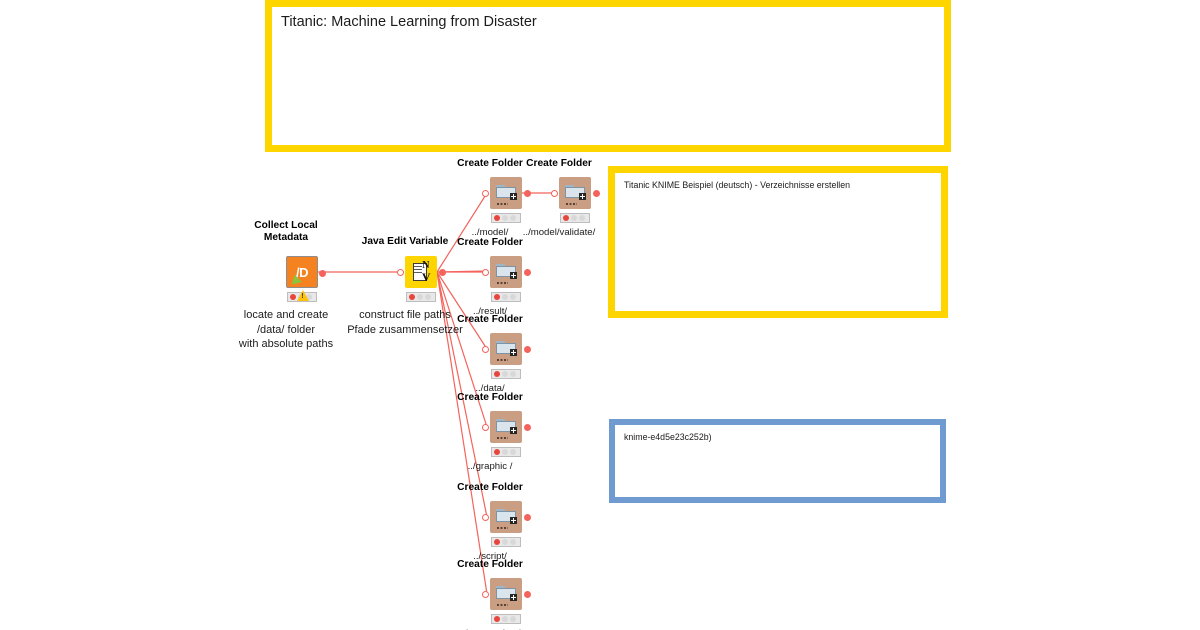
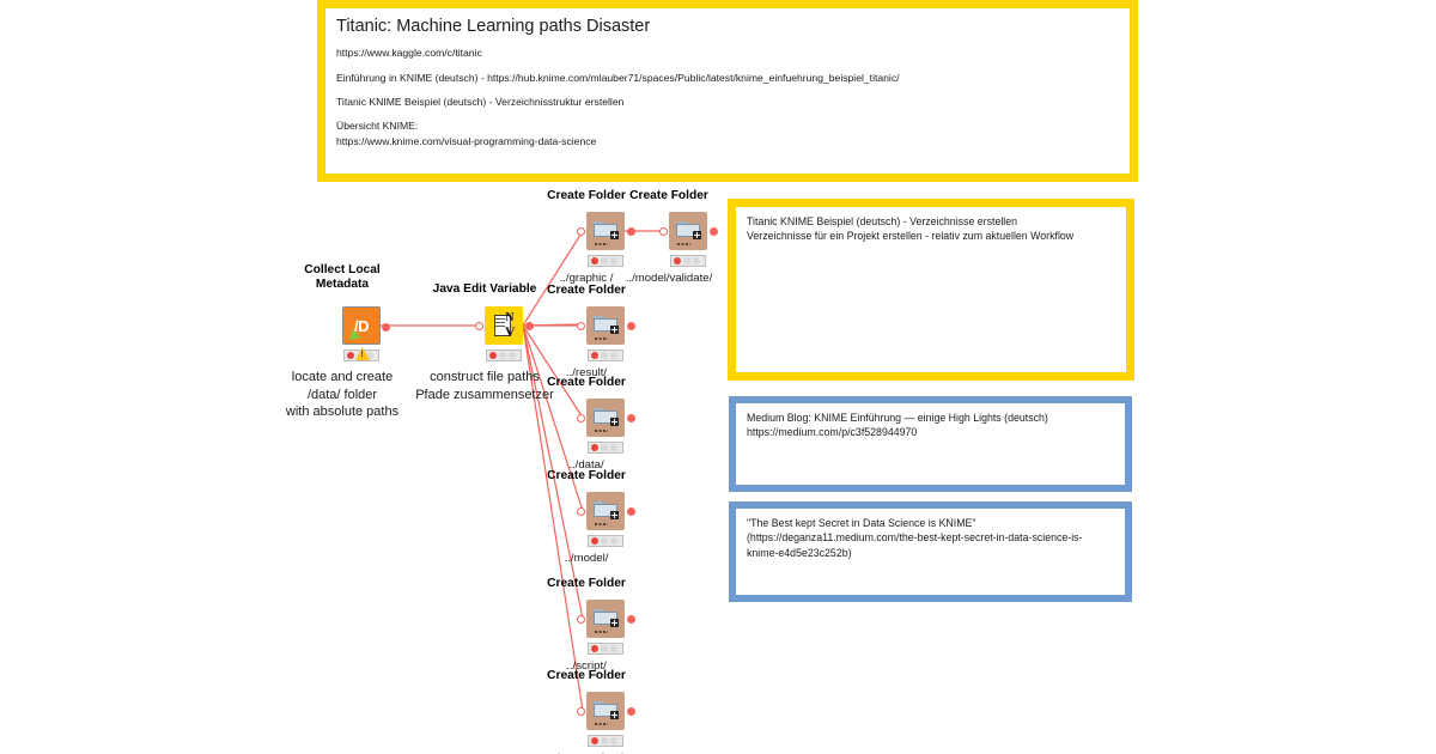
- Titanic: Machine Learning from Disaster
+ Titanic: Machine Learning paths Disaster
+ https://www.kaggle.com/c/titanic
+ Einführung in KNIME (deutsch) - https://hub.knime.com/mlauber71/spaces/Public/latest/knime_einfuehrung_beispiel_titanic/
+ Titanic KNIME Beispiel (deutsch) - Verzeichnisstruktur erstellen
+ Übersicht KNIME:
+ https://www.knime.com/visual-programming-data-science
  Titanic KNIME Beispiel (deutsch) - Verzeichnisse erstellen
+ Verzeichnisse für ein Projekt erstellen - relativ zum aktuellen Workflow
+ Medium Blog: KNIME Einführung — einige High Lights (deutsch)
+ https://medium.com/p/c3f528944970
+ "The Best kept Secret in Data Science is KNIME"
+ (https://deganza11.medium.com/the-best-kept-secret-in-data-science-is-
  knime-e4d5e23c252b)
  Collect Local
  Metadata
  /D
  locate and create
  /data/ folder
  with absolute paths
  Java Edit Variable
  N
  V
  construct file paths
  Pfade zusammensetzer
  Create Folder
- ../model/
+ ../graphic /
  Create Folder
  ../model/validate/
  Create Folder
  ../result/
  Create Folder
  ../data/
  Create Folder
- ../graphic /
+ ../model/
  Create Folder
  ../script/
  Create Folder
